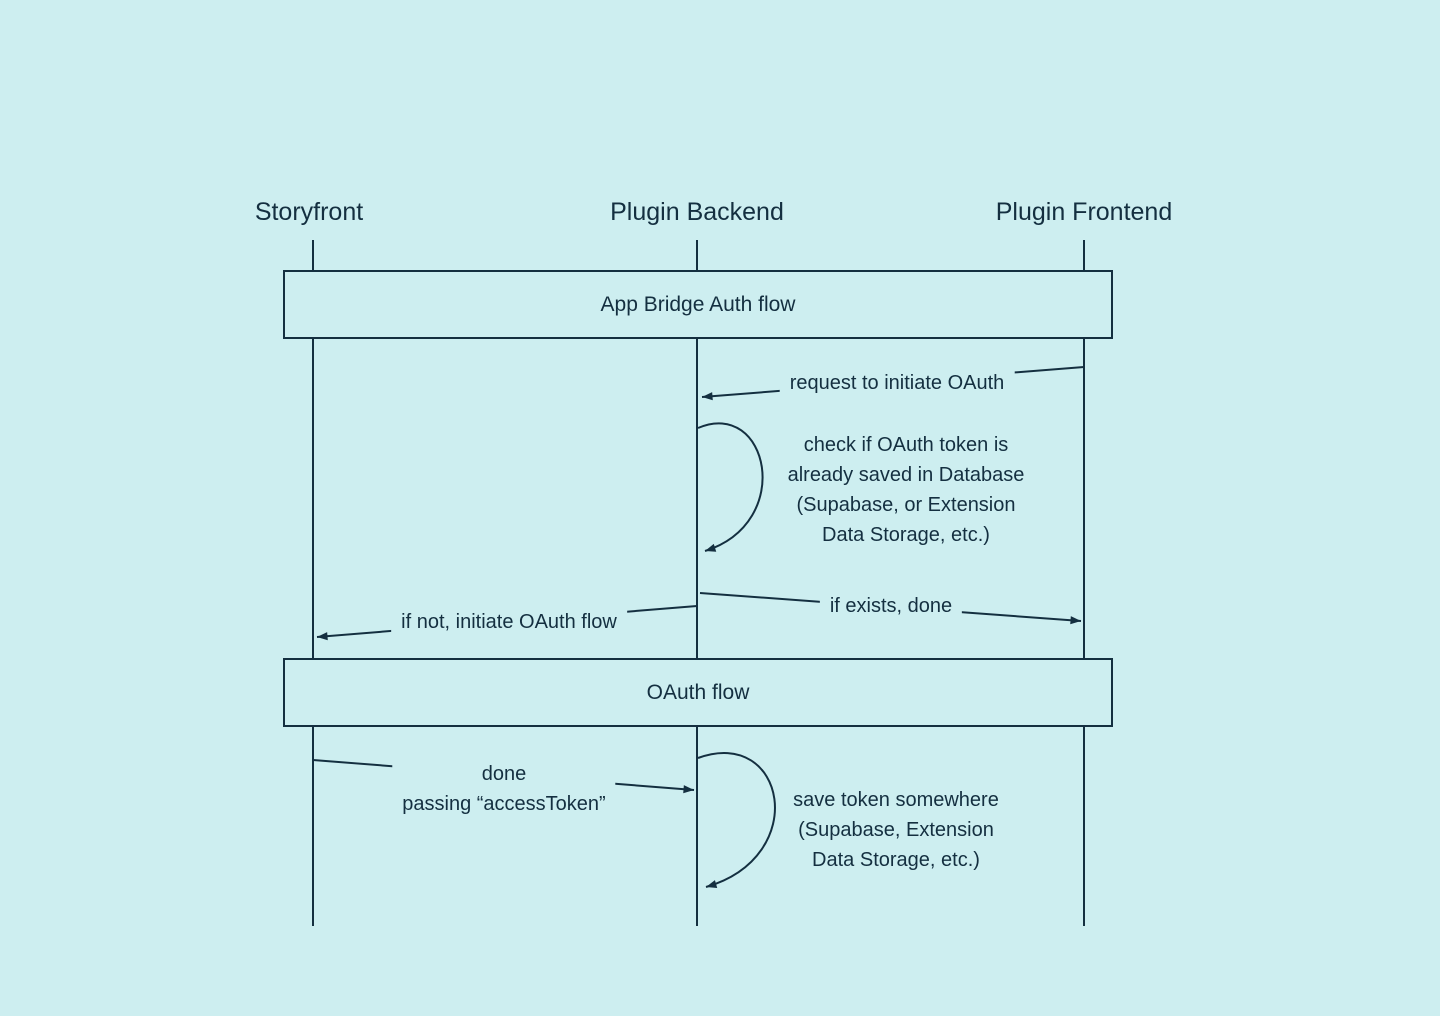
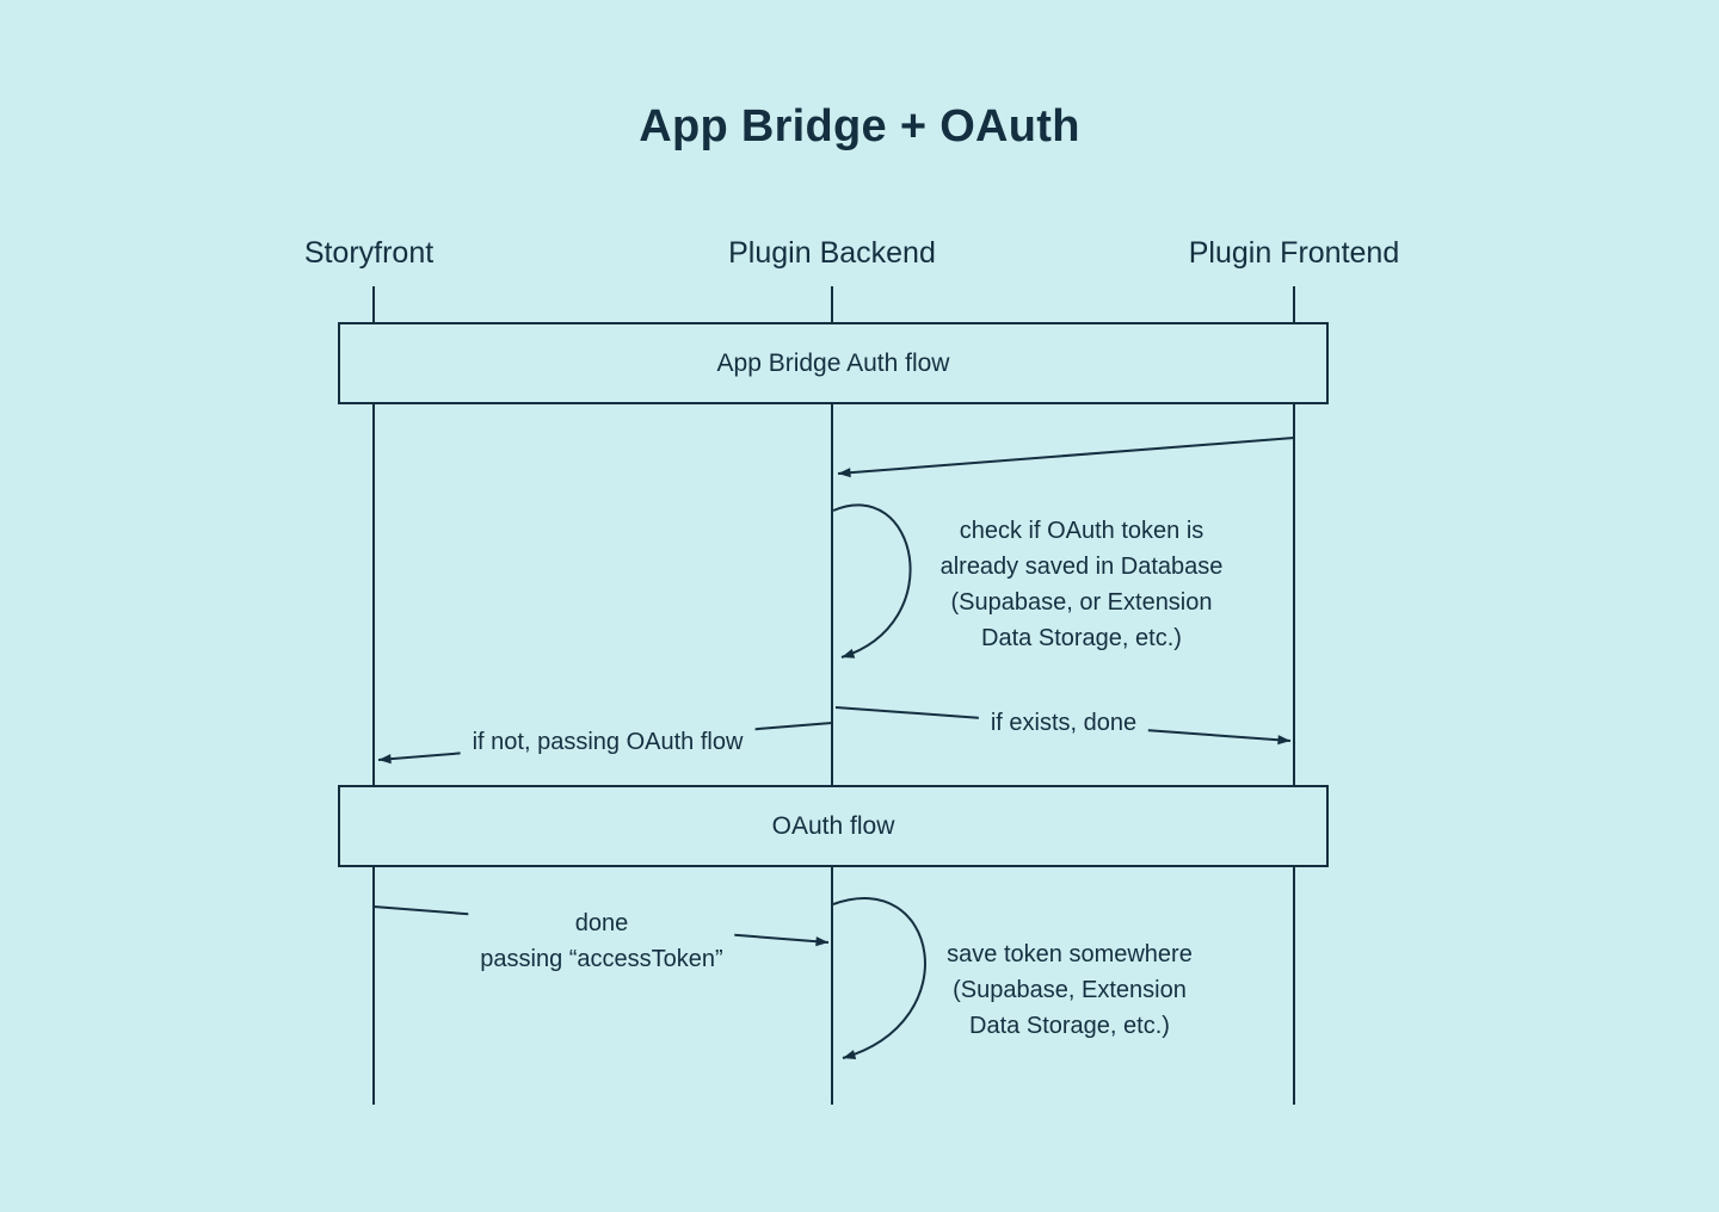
+ App Bridge + OAuth
  Storyfront
  Plugin Backend
  Plugin Frontend
  App Bridge Auth flow
  OAuth flow
- request to initiate OAuth
  check if OAuth token is
  already saved in Database
  (Supabase, or Extension
  Data Storage, etc.)
  if exists, done
- if not, initiate OAuth flow
+ if not, passing OAuth flow
  done
  passing “accessToken”
  save token somewhere
  (Supabase, Extension
  Data Storage, etc.)
